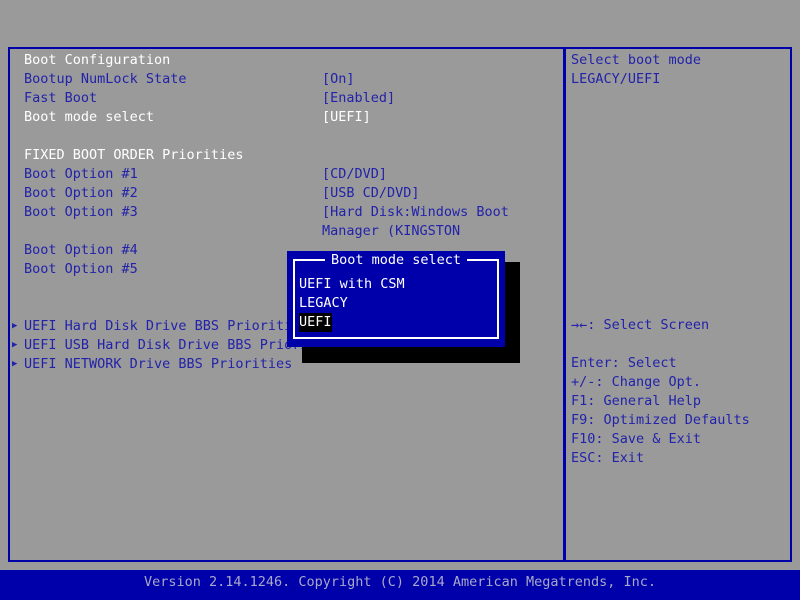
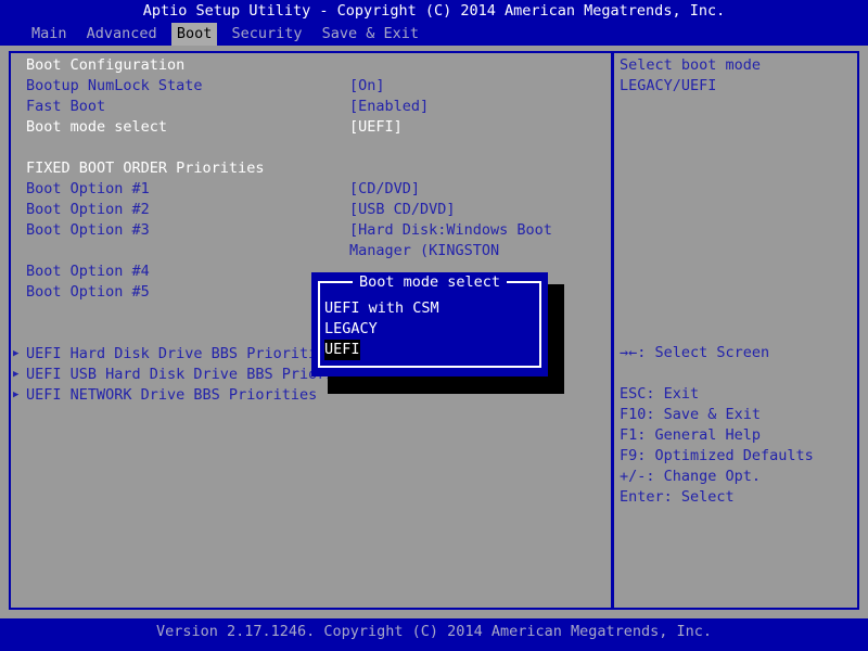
+ Aptio Setup Utility - Copyright (C) 2014 American Megatrends, Inc.
+ Main Advanced Boot Security Save & Exit
  Boot Configuration
  Bootup NumLock State
  [On]
  Fast Boot
  [Enabled]
  Boot mode select
  [UEFI]
  FIXED BOOT ORDER Priorities
  Boot Option #1
  [CD/DVD]
  Boot Option #2
  [USB CD/DVD]
  Boot Option #3
  [Hard Disk:Windows Boot
  Manager (KINGSTON
  Boot Option #4
  Boot Option #5
  ▶
  UEFI Hard Disk Drive BBS Priorit
  ▶
  UEFI USB Hard Disk Drive BBS Pri
  ▶
  UEFI NETWORK Drive BBS Priorities
  Select boot mode
  LEGACY/UEFI
  →←: Select Screen
- Enter: Select
+ ESC: Exit
- +/-: Change Opt.
+ F10: Save & Exit
  F1: General Help
  F9: Optimized Defaults
- F10: Save & Exit
+ +/-: Change Opt.
- ESC: Exit
+ Enter: Select
  Boot mode select
  UEFI with CSM
  LEGACY
  UEFI
- Version 2.14.1246. Copyright (C) 2014 American Megatrends, Inc.
+ Version 2.17.1246. Copyright (C) 2014 American Megatrends, Inc.
